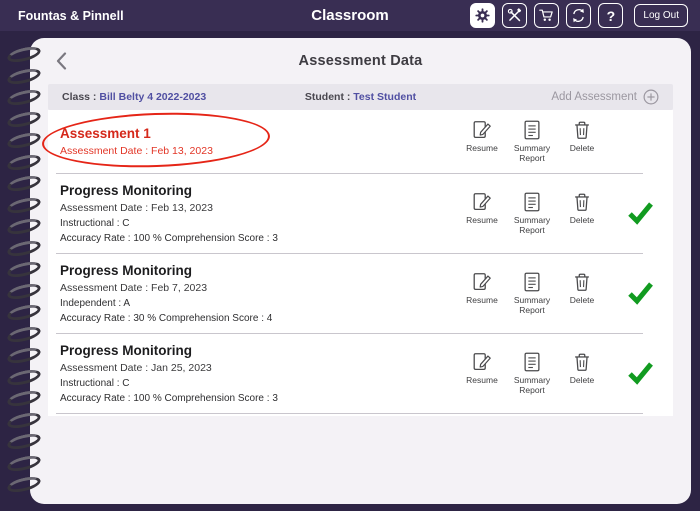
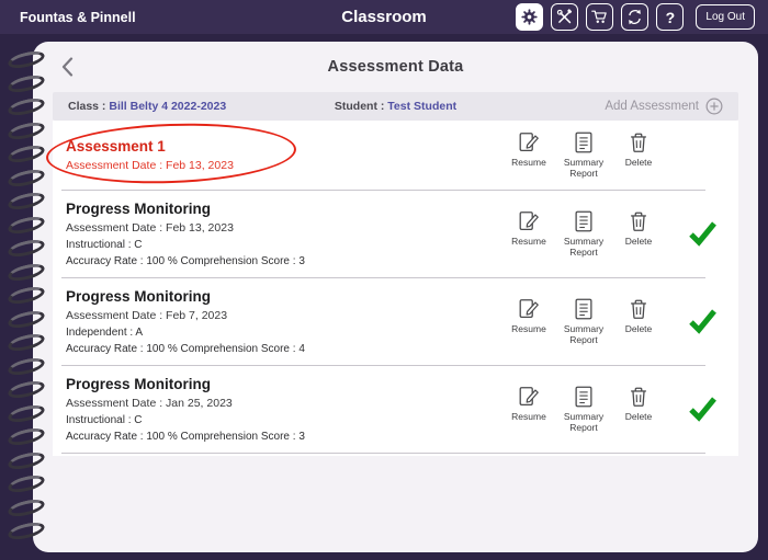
  Fountas & Pinnell
  Classroom
  ?
  Log Out
  Assessment Data
  Class : Bill Belty 4 2022-2023
  Student : Test Student
  Add Assessment
  Assessment 1
  Assessment Date : Feb 13, 2023
  Resume
  Summary Report
  Delete
  Progress Monitoring
  Assessment Date : Feb 13, 2023
  Instructional : C
  Accuracy Rate : 100 % Comprehension Score : 3
  Resume
  Summary Report
  Delete
  Progress Monitoring
  Assessment Date : Feb 7, 2023
  Independent : A
- Accuracy Rate : 30 % Comprehension Score : 4
+ Accuracy Rate : 100 % Comprehension Score : 4
  Resume
  Summary Report
  Delete
  Progress Monitoring
  Assessment Date : Jan 25, 2023
  Instructional : C
  Accuracy Rate : 100 % Comprehension Score : 3
  Resume
  Summary Report
  Delete
